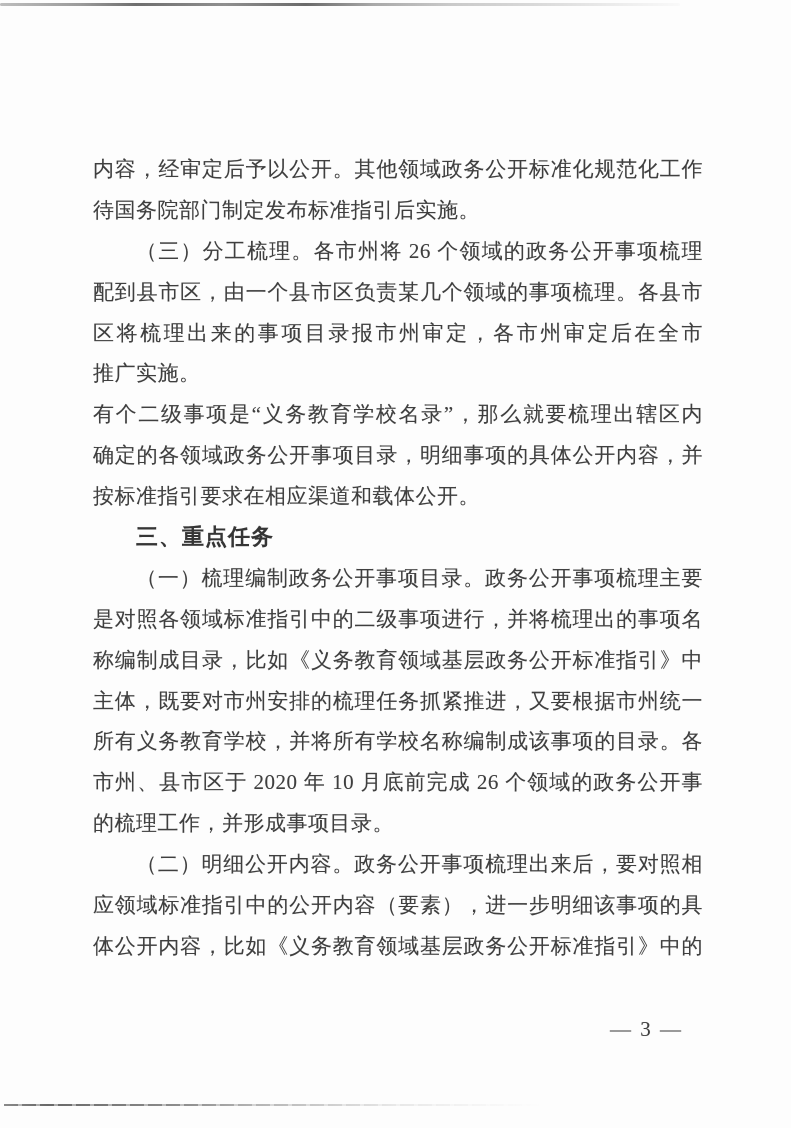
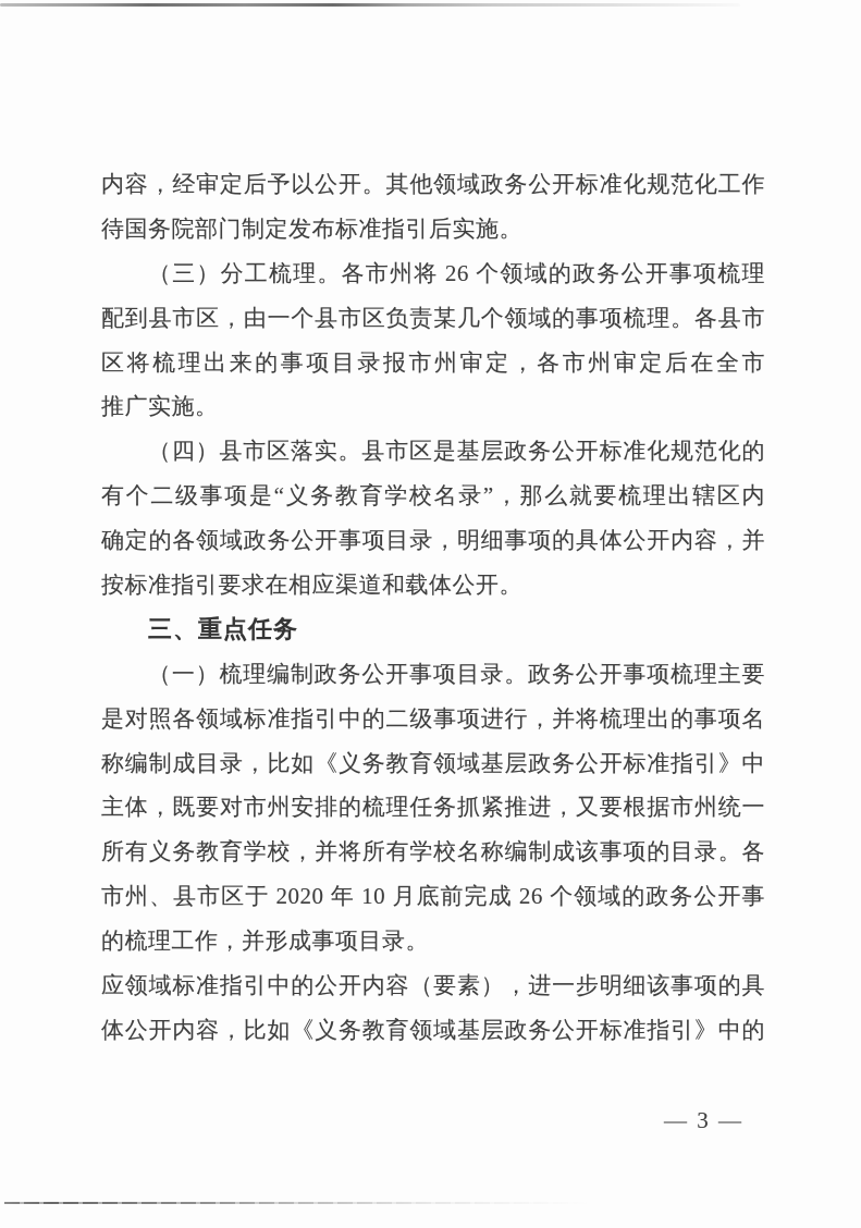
  内容，经审定后予以公开。其他领域政务公开标准化规范化工作
  待国务院部门制定发布标准指引后实施。
  （三）分工梳理。各市州将 26 个领域的政务公开事项梳理
  配到县市区，由一个县市区负责某几个领域的事项梳理。各县市
  区将梳理出来的事项目录报市州审定，各市州审定后在全市
  推广实施。
+ （四）县市区落实。县市区是基层政务公开标准化规范化的
  有个二级事项是“义务教育学校名录”，那么就要梳理出辖区内
  确定的各领域政务公开事项目录，明细事项的具体公开内容，并
  按标准指引要求在相应渠道和载体公开。
  三、重点任务
  （一）梳理编制政务公开事项目录。政务公开事项梳理主要
  是对照各领域标准指引中的二级事项进行，并将梳理出的事项名
  称编制成目录，比如《义务教育领域基层政务公开标准指引》中
  主体，既要对市州安排的梳理任务抓紧推进，又要根据市州统一
  所有义务教育学校，并将所有学校名称编制成该事项的目录。各
  市州、县市区于 2020 年 10 月底前完成 26 个领域的政务公开事
  的梳理工作，并形成事项目录。
- （二）明细公开内容。政务公开事项梳理出来后，要对照相
  应领域标准指引中的公开内容（要素），进一步明细该事项的具
  体公开内容，比如《义务教育领域基层政务公开标准指引》中的
  — 3 —
